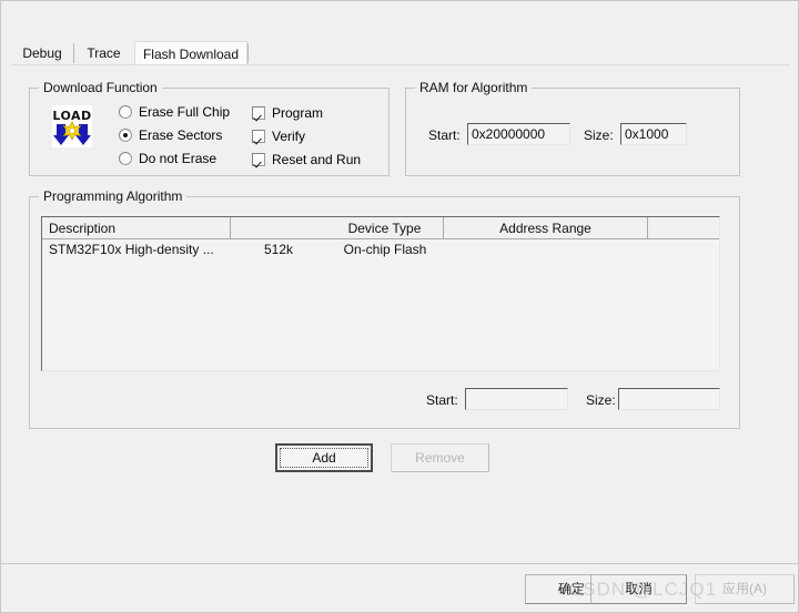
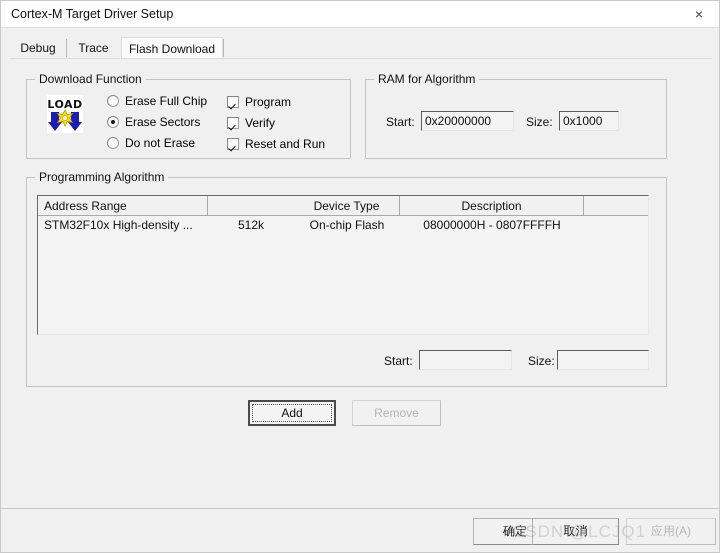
+ Cortex-M Target Driver Setup
+ ×
  Debug
  Trace
  Flash Download
  Download Function
  LOAD
  Erase Full Chip
  Erase Sectors
  Do not Erase
  Program
  Verify
  Reset and Run
  RAM for Algorithm
  Start:
  0x20000000
  Size:
  0x1000
  Programming Algorithm
- Description
+ Address Range
  Device Type
- Address Range
+ Description
  STM32F10x High-density ...
  512k
  On-chip Flash
+ 08000000H - 0807FFFFH
  Start:
  Size:
  Add
  Remove
  确定
  取消
  应用(A)
  CSDN @LCJQ1
